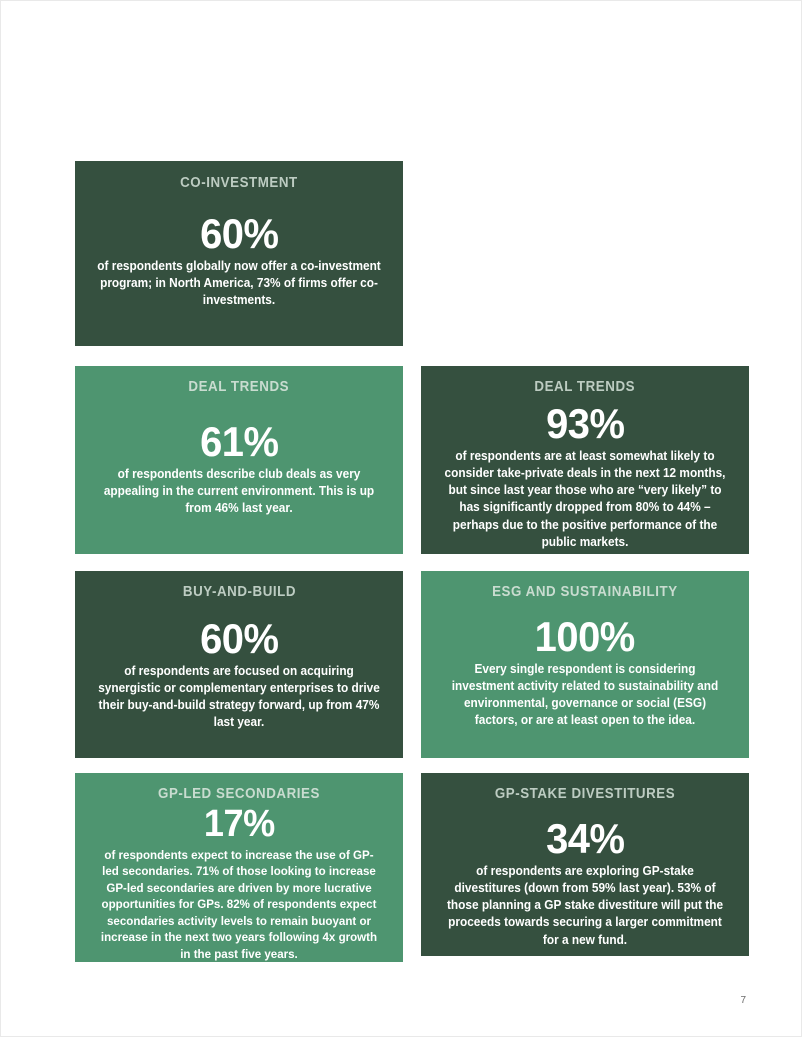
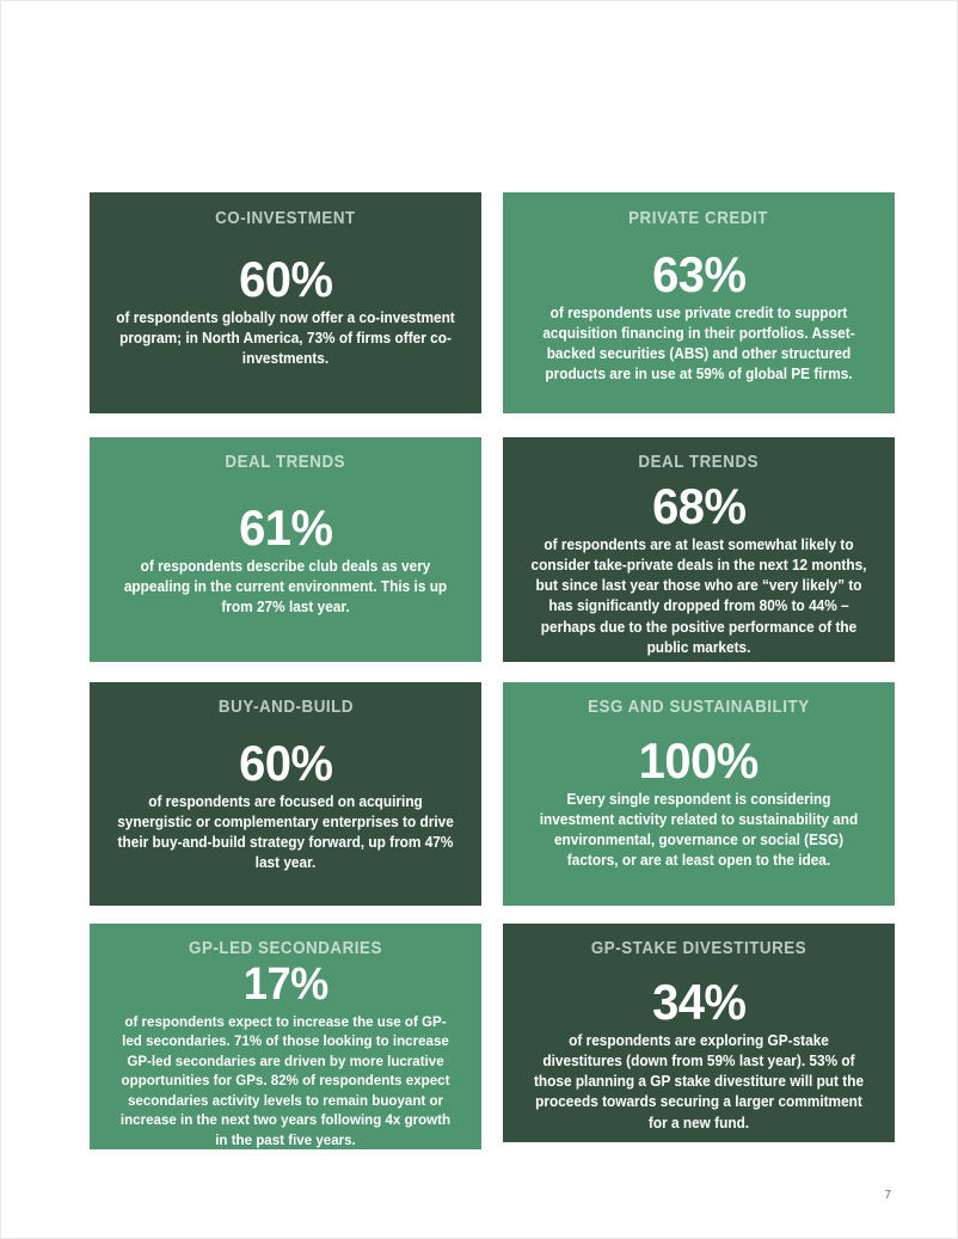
  CO-INVESTMENT
  60%
  of respondents globally now offer a co-investment program; in North America, 73% of firms offer co-investments.
+ PRIVATE CREDIT
+ 63%
+ of respondents use private credit to support acquisition financing in their portfolios. Asset-backed securities (ABS) and other structured products are in use at 59% of global PE firms.
  DEAL TRENDS
  61%
- of respondents describe club deals as very appealing in the current environment. This is up from 46% last year.
+ of respondents describe club deals as very appealing in the current environment. This is up from 27% last year.
  DEAL TRENDS
- 93%
+ 68%
  of respondents are at least somewhat likely to consider take-private deals in the next 12 months, but since last year those who are “very likely” to has significantly dropped from 80% to 44% – perhaps due to the positive performance of the public markets.
  BUY-AND-BUILD
  60%
  of respondents are focused on acquiring synergistic or complementary enterprises to drive their buy-and-build strategy forward, up from 47% last year.
  ESG AND SUSTAINABILITY
  100%
  Every single respondent is considering investment activity related to sustainability and environmental, governance or social (ESG) factors, or are at least open to the idea.
  GP-LED SECONDARIES
  17%
  of respondents expect to increase the use of GP-led secondaries. 71% of those looking to increase GP-led secondaries are driven by more lucrative opportunities for GPs. 82% of respondents expect secondaries activity levels to remain buoyant or increase in the next two years following 4x growth in the past five years.
  GP-STAKE DIVESTITURES
  34%
  of respondents are exploring GP-stake divestitures (down from 59% last year). 53% of those planning a GP stake divestiture will put the proceeds towards securing a larger commitment for a new fund.
  7
